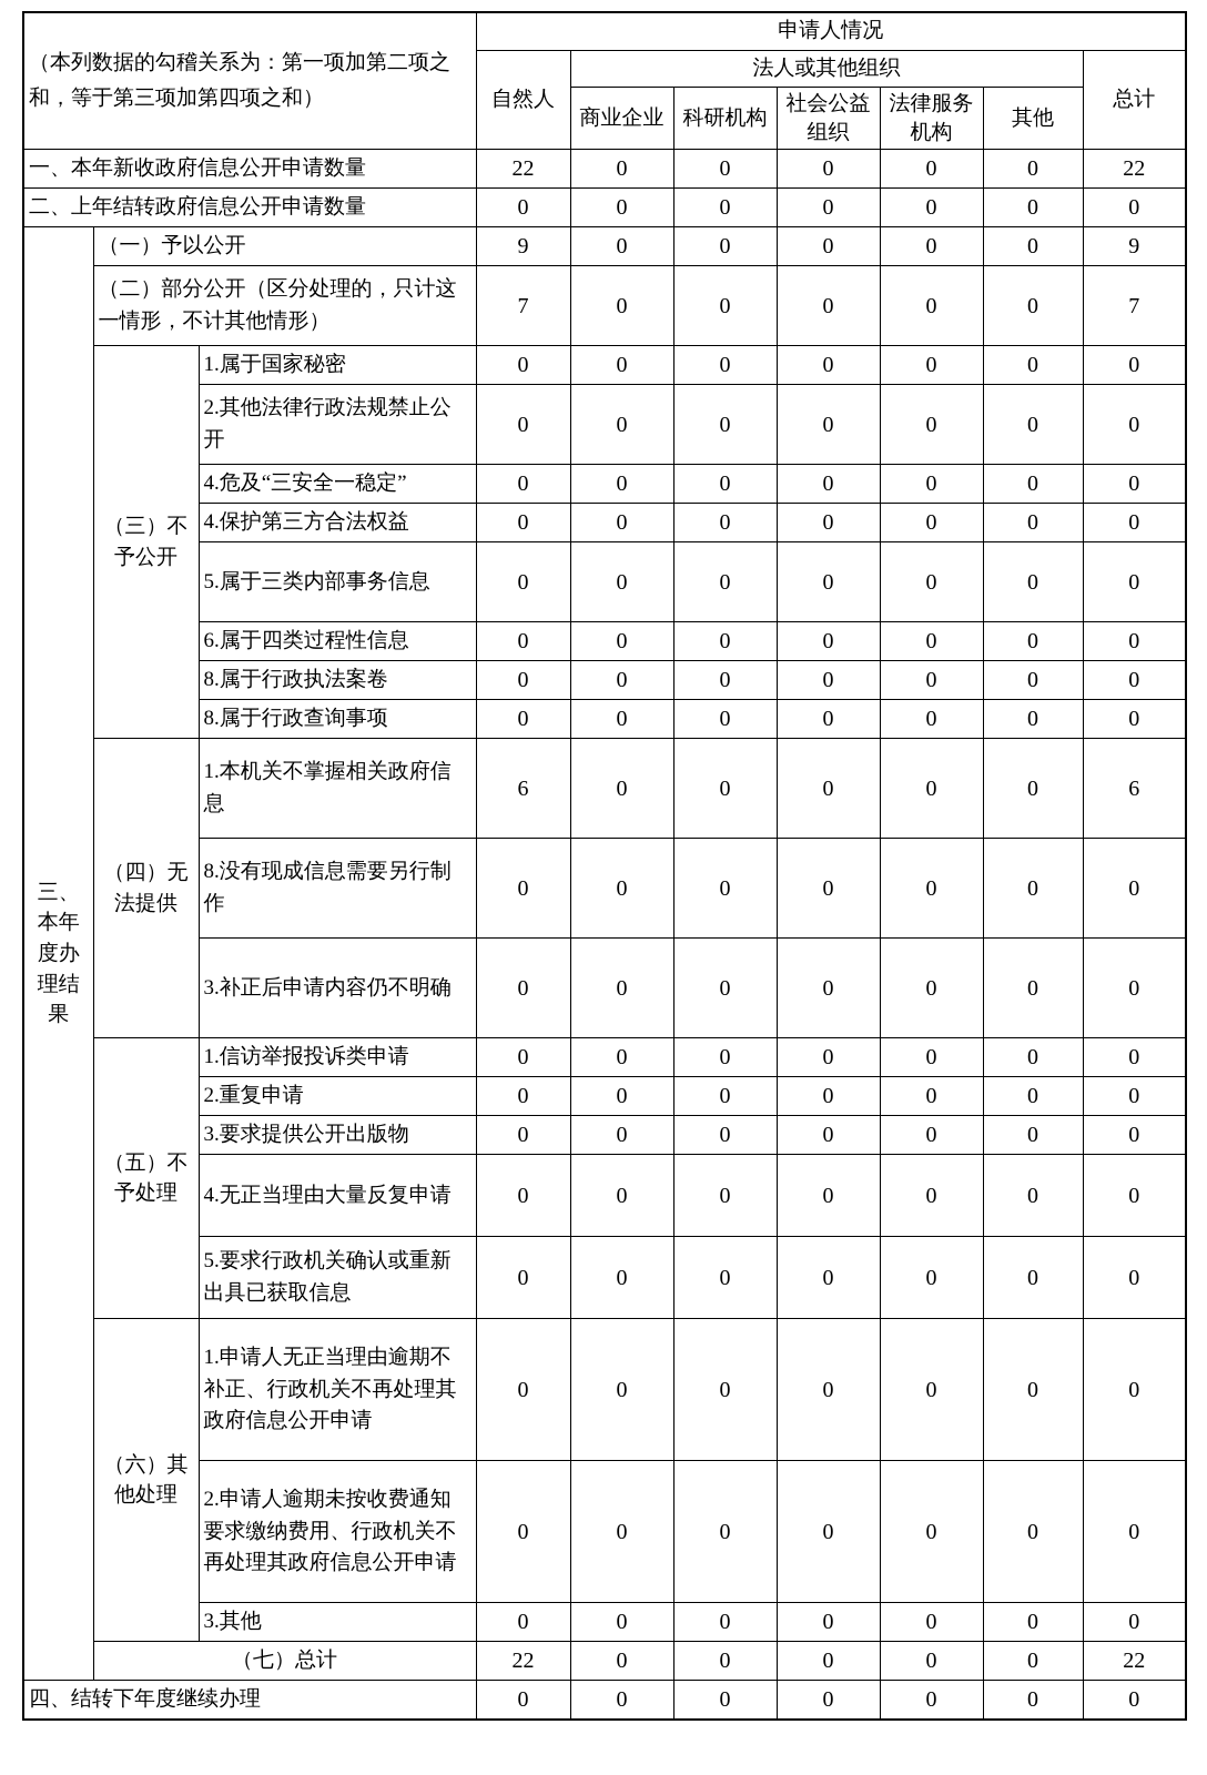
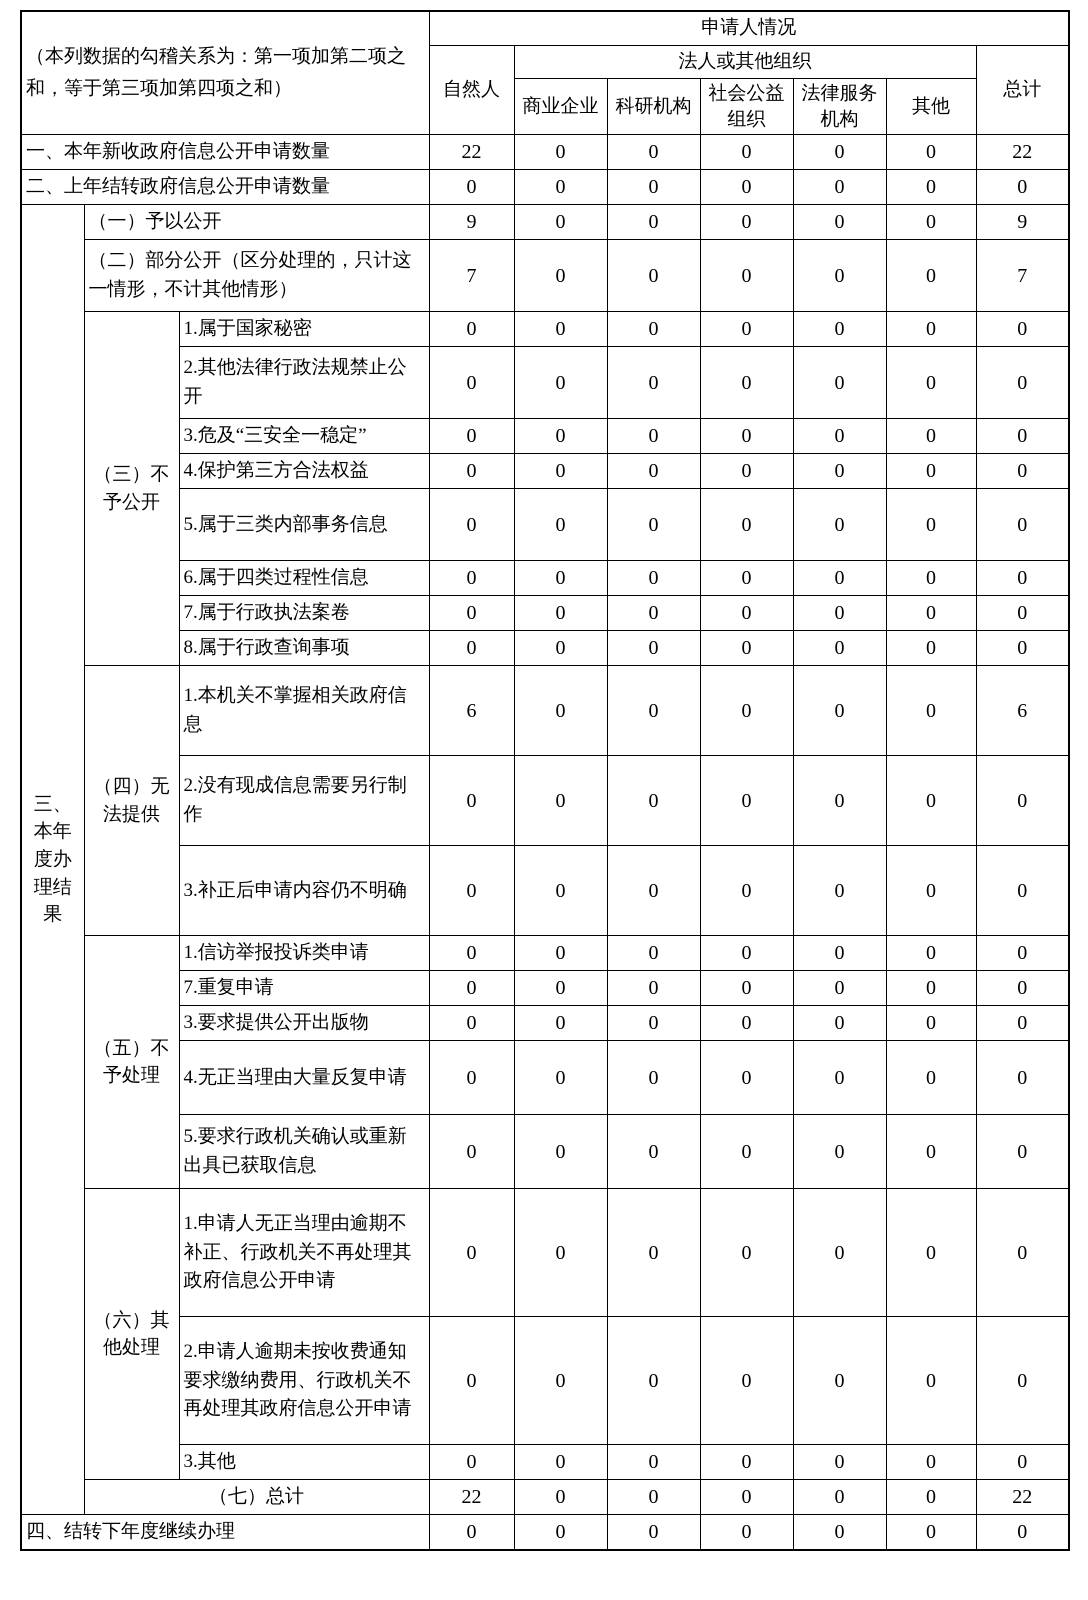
  （本列数据的勾稽关系为：第一项加第二项之和，等于第三项加第四项之和）	申请人情况
  自然人	法人或其他组织	总计
  商业企业	科研机构	社会公益组织	法律服务机构	其他
  一、本年新收政府信息公开申请数量	22	0	0	0	0	0	22
  二、上年结转政府信息公开申请数量	0	0	0	0	0	0	0
  三、本年度办理结果	（一）予以公开	9	0	0	0	0	0	9
  （二）部分公开（区分处理的，只计这一情形，不计其他情形）	7	0	0	0	0	0	7
  （三）不予公开	1.属于国家秘密	0	0	0	0	0	0	0
  2.其他法律行政法规禁止公开	0	0	0	0	0	0	0
- 4.危及“三安全一稳定”	0	0	0	0	0	0	0
+ 3.危及“三安全一稳定”	0	0	0	0	0	0	0
  4.保护第三方合法权益	0	0	0	0	0	0	0
  5.属于三类内部事务信息	0	0	0	0	0	0	0
  6.属于四类过程性信息	0	0	0	0	0	0	0
- 8.属于行政执法案卷	0	0	0	0	0	0	0
+ 7.属于行政执法案卷	0	0	0	0	0	0	0
  8.属于行政查询事项	0	0	0	0	0	0	0
  （四）无法提供	1.本机关不掌握相关政府信息	6	0	0	0	0	0	6
- 8.没有现成信息需要另行制作	0	0	0	0	0	0	0
+ 2.没有现成信息需要另行制作	0	0	0	0	0	0	0
  3.补正后申请内容仍不明确	0	0	0	0	0	0	0
  （五）不予处理	1.信访举报投诉类申请	0	0	0	0	0	0	0
- 2.重复申请	0	0	0	0	0	0	0
+ 7.重复申请	0	0	0	0	0	0	0
  3.要求提供公开出版物	0	0	0	0	0	0	0
  4.无正当理由大量反复申请	0	0	0	0	0	0	0
  5.要求行政机关确认或重新出具已获取信息	0	0	0	0	0	0	0
  （六）其他处理	1.申请人无正当理由逾期不补正、行政机关不再处理其政府信息公开申请	0	0	0	0	0	0	0
  2.申请人逾期未按收费通知要求缴纳费用、行政机关不再处理其政府信息公开申请	0	0	0	0	0	0	0
  3.其他	0	0	0	0	0	0	0
  （七）总计	22	0	0	0	0	0	22
  四、结转下年度继续办理	0	0	0	0	0	0	0
